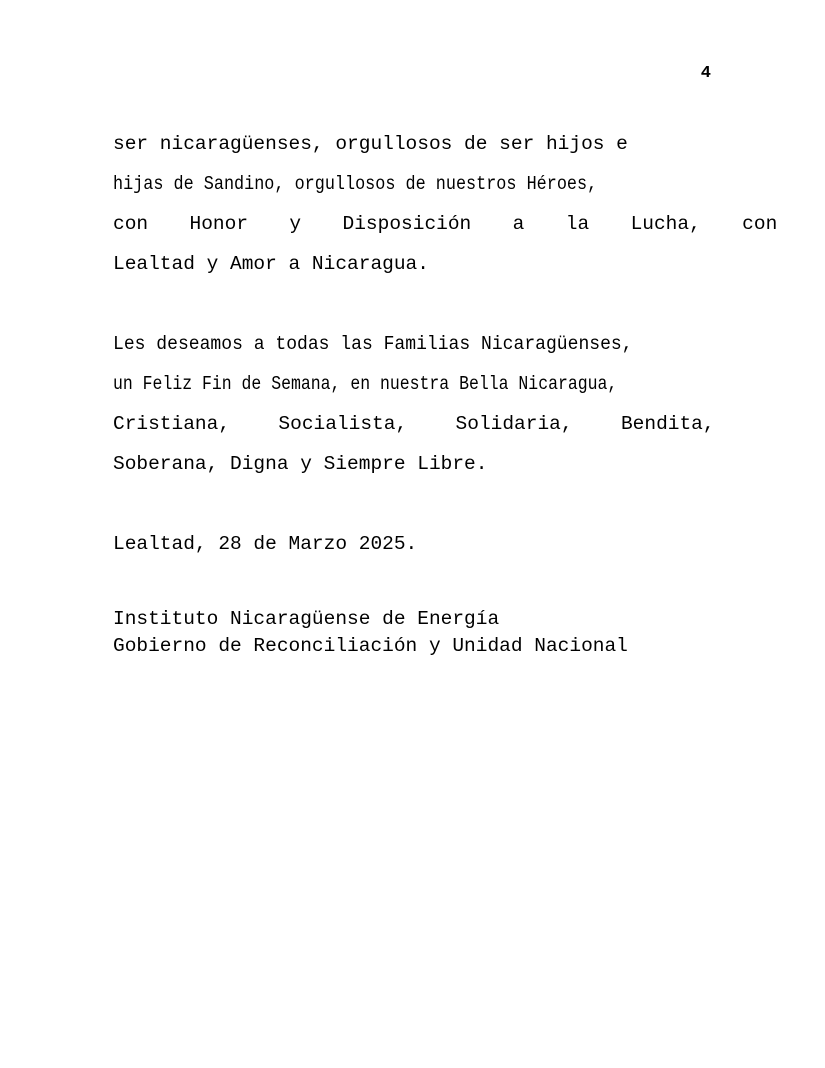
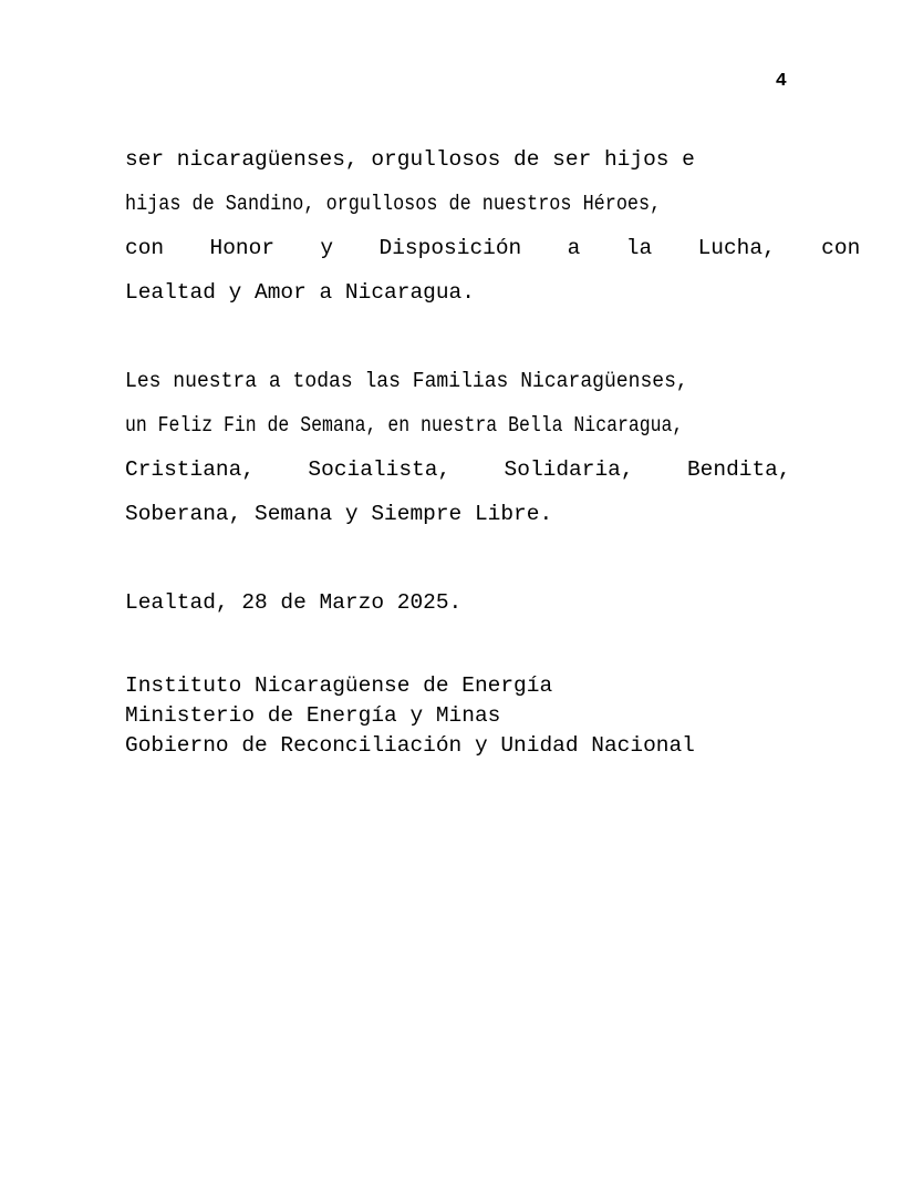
  4
  ser nicaragüenses, orgullosos de ser hijos e
  hijas de Sandino, orgullosos de nuestros Héroes,
  con Honor y Disposición a la Lucha, con
  Lealtad y Amor a Nicaragua.
- Les deseamos a todas las Familias Nicaragüenses,
+ Les nuestra a todas las Familias Nicaragüenses,
  un Feliz Fin de Semana, en nuestra Bella Nicaragua,
  Cristiana, Socialista, Solidaria, Bendita,
- Soberana, Digna y Siempre Libre.
+ Soberana, Semana y Siempre Libre.
  Lealtad, 28 de Marzo 2025.
  Instituto Nicaragüense de Energía
+ Ministerio de Energía y Minas
  Gobierno de Reconciliación y Unidad Nacional
